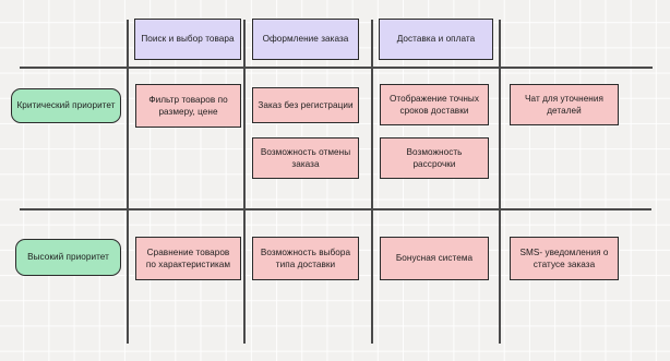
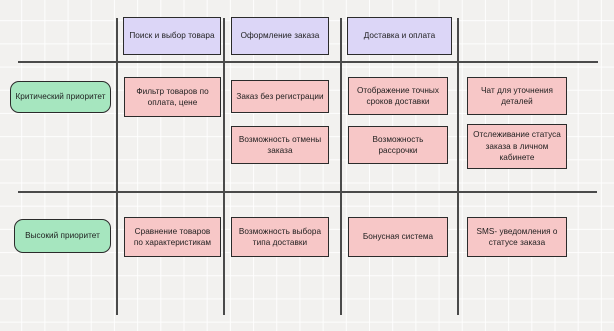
  Поиск и выбор товара
  Оформление заказа
  Доставка и оплата
  Критический приоритет
  Высокий приоритет
- Фильтр товаров по размеру, цене
+ Фильтр товаров по оплата, цене
  Заказ без регистрации
  Возможность отмены заказа
  Отображение точных сроков доставки
  Возможность рассрочки
  Чат для уточнения деталей
+ Отслеживание статуса заказа в личном кабинете
  Сравнение товаров по характеристикам
  Возможность выбора типа доставки
  Бонусная система
  SMS- уведомления о статусе заказа
